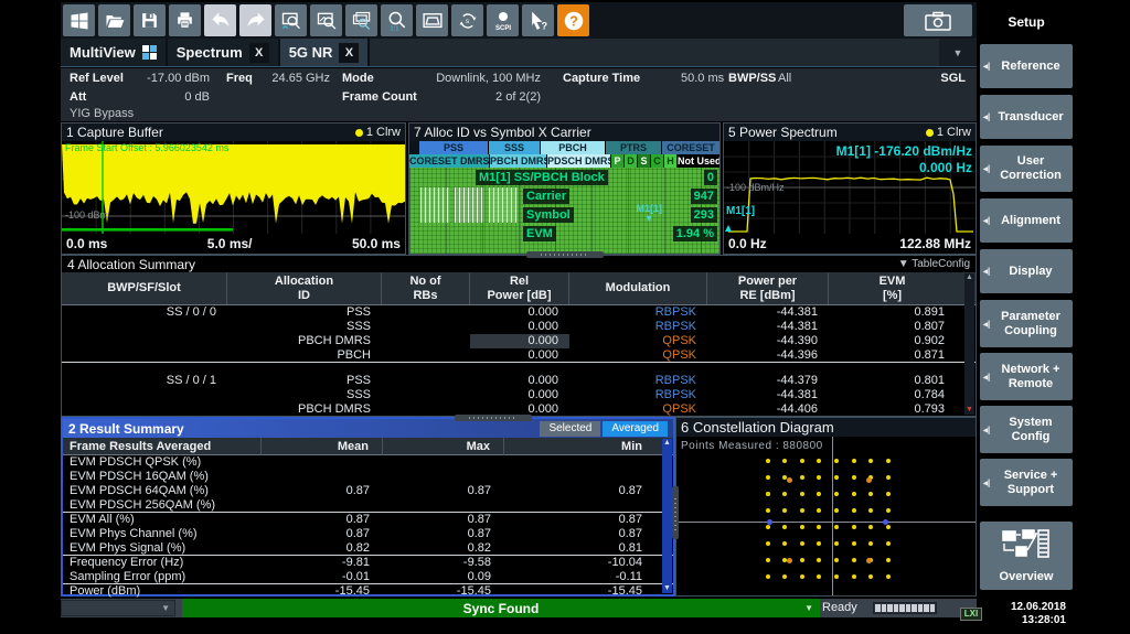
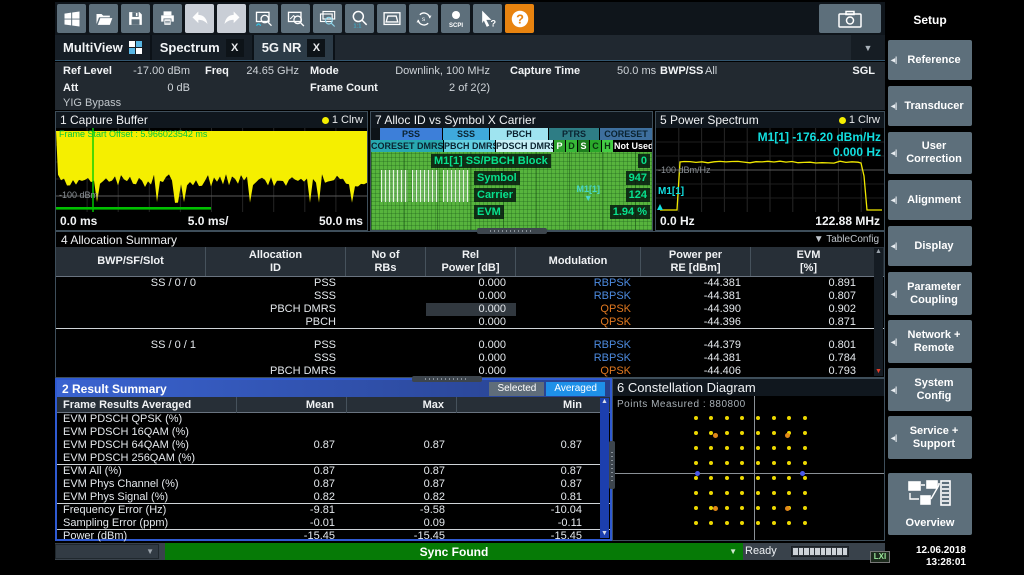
  ?
  ?
  MultiView
  Spectrum
  X
  5G NR
  X
  ▼
  Ref Level
  -17.00 dBm
  Freq
  24.65 GHz
  Mode
  Downlink, 100 MHz
  Capture Time
  50.0 ms
  BWP/SS
  All
  SGL
  Att
  0 dB
  Frame Count
  2 of 2(2)
  YIG Bypass
  1 Capture Buffer
  1 Clrw
  Frame Start Offset : 5.966023542 ms
  -100 dBm
  0.0 ms
  5.0 ms/
  50.0 ms
  7 Alloc ID vs Symbol X Carrier
  PSS
  SSS
  PBCH
  PTRS
  CORESET
  CORESET DMRS
  PBCH DMR
  PDSCH DMR
  P
  D
  S
  C
  H
  Not Used
  M1[1] SS/PBCH Block
  0
- Carrier
+ Symbol
  947
- Symbol
+ Carrier
- 293
+ 124
  EVM
  1.94 %
  M1[1]
  ▼
  5 Power Spectrum
  1 Clrw
  M1[1] -176.20 dBm/Hz
  0.000 Hz
  -100 dBm/Hz
  M1[1]
  0.0 Hz
  122.88 MHz
  4 Allocation Summary
  ▼ TableConfig
  BWP/SF/Slot
  Allocation
  ID
  No of
  RBs
  Rel
  Power [dB]
  Modulation
  Power per
  RE [dBm]
  EVM
  [%]
  SS / 0 / 0
  PSS
  0.000
  RBPSK
  -44.381
  0.891
  SSS
  0.000
  RBPSK
  -44.381
  0.807
  PBCH DMRS
  0.000
  QPSK
  -44.390
  0.902
  PBCH
  0.000
  QPSK
  -44.396
  0.871
  SS / 0 / 1
  PSS
  0.000
  RBPSK
  -44.379
  0.801
  SSS
  0.000
  RBPSK
  -44.381
  0.784
  PBCH DMRS
  0.000
  QPSK
  -44.406
  0.793
  2 Result Summary
  Selected
  Averaged
  Frame Results Averaged
  Mean
  Max
  Min
  EVM PDSCH QPSK (%)
  EVM PDSCH 16QAM (%)
  EVM PDSCH 64QAM (%)
  0.87
  0.87
  0.87
  EVM PDSCH 256QAM (%)
  EVM All (%)
  0.87
  0.87
  0.87
  EVM Phys Channel (%)
  0.87
  0.87
  0.87
  EVM Phys Signal (%)
  0.82
  0.82
  0.81
  Frequency Error (Hz)
  -9.81
  -9.58
  -10.04
  Sampling Error (ppm)
  -0.01
  0.09
  -0.11
  Power (dBm)
  -15.45
  -15.45
  -15.45
  6 Constellation Diagram
  Points Measured : 880800
  ▼
  Sync Found
  ▼
  Ready
  Setup
  ◂|
  Reference
  ◂|
  Transducer
  ◂|
  User
  Correction
  ◂|
  Alignment
  ◂|
  Display
  ◂|
  Parameter
  Coupling
  ◂|
  Network +
  Remote
  ◂|
  System
  Config
  ◂|
  Service +
  Support
  Overview
  LXI
  12.06.2018
  13:28:01
